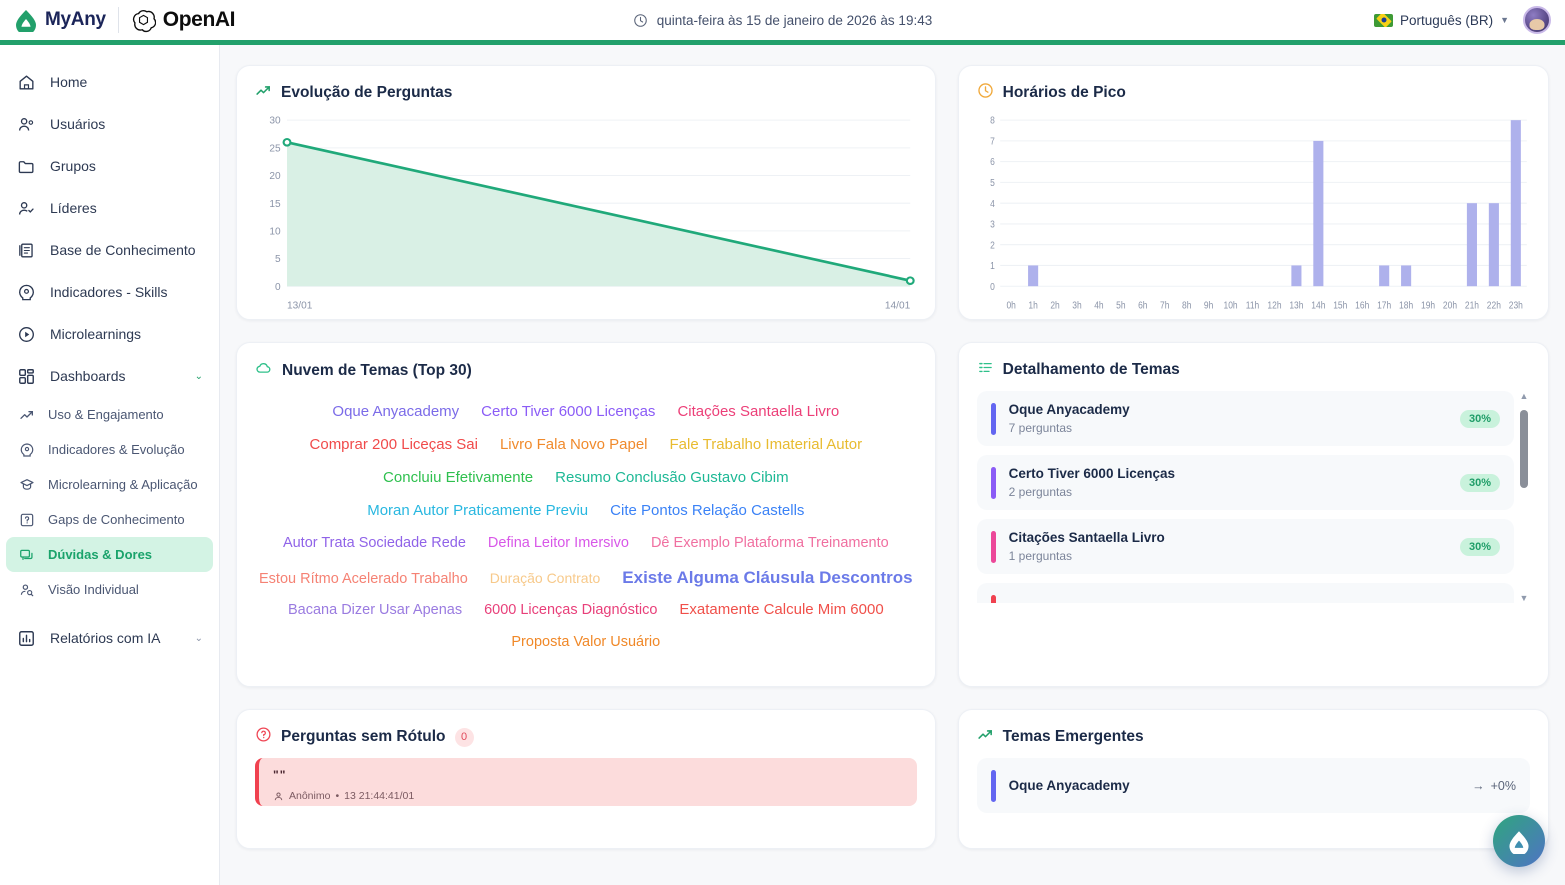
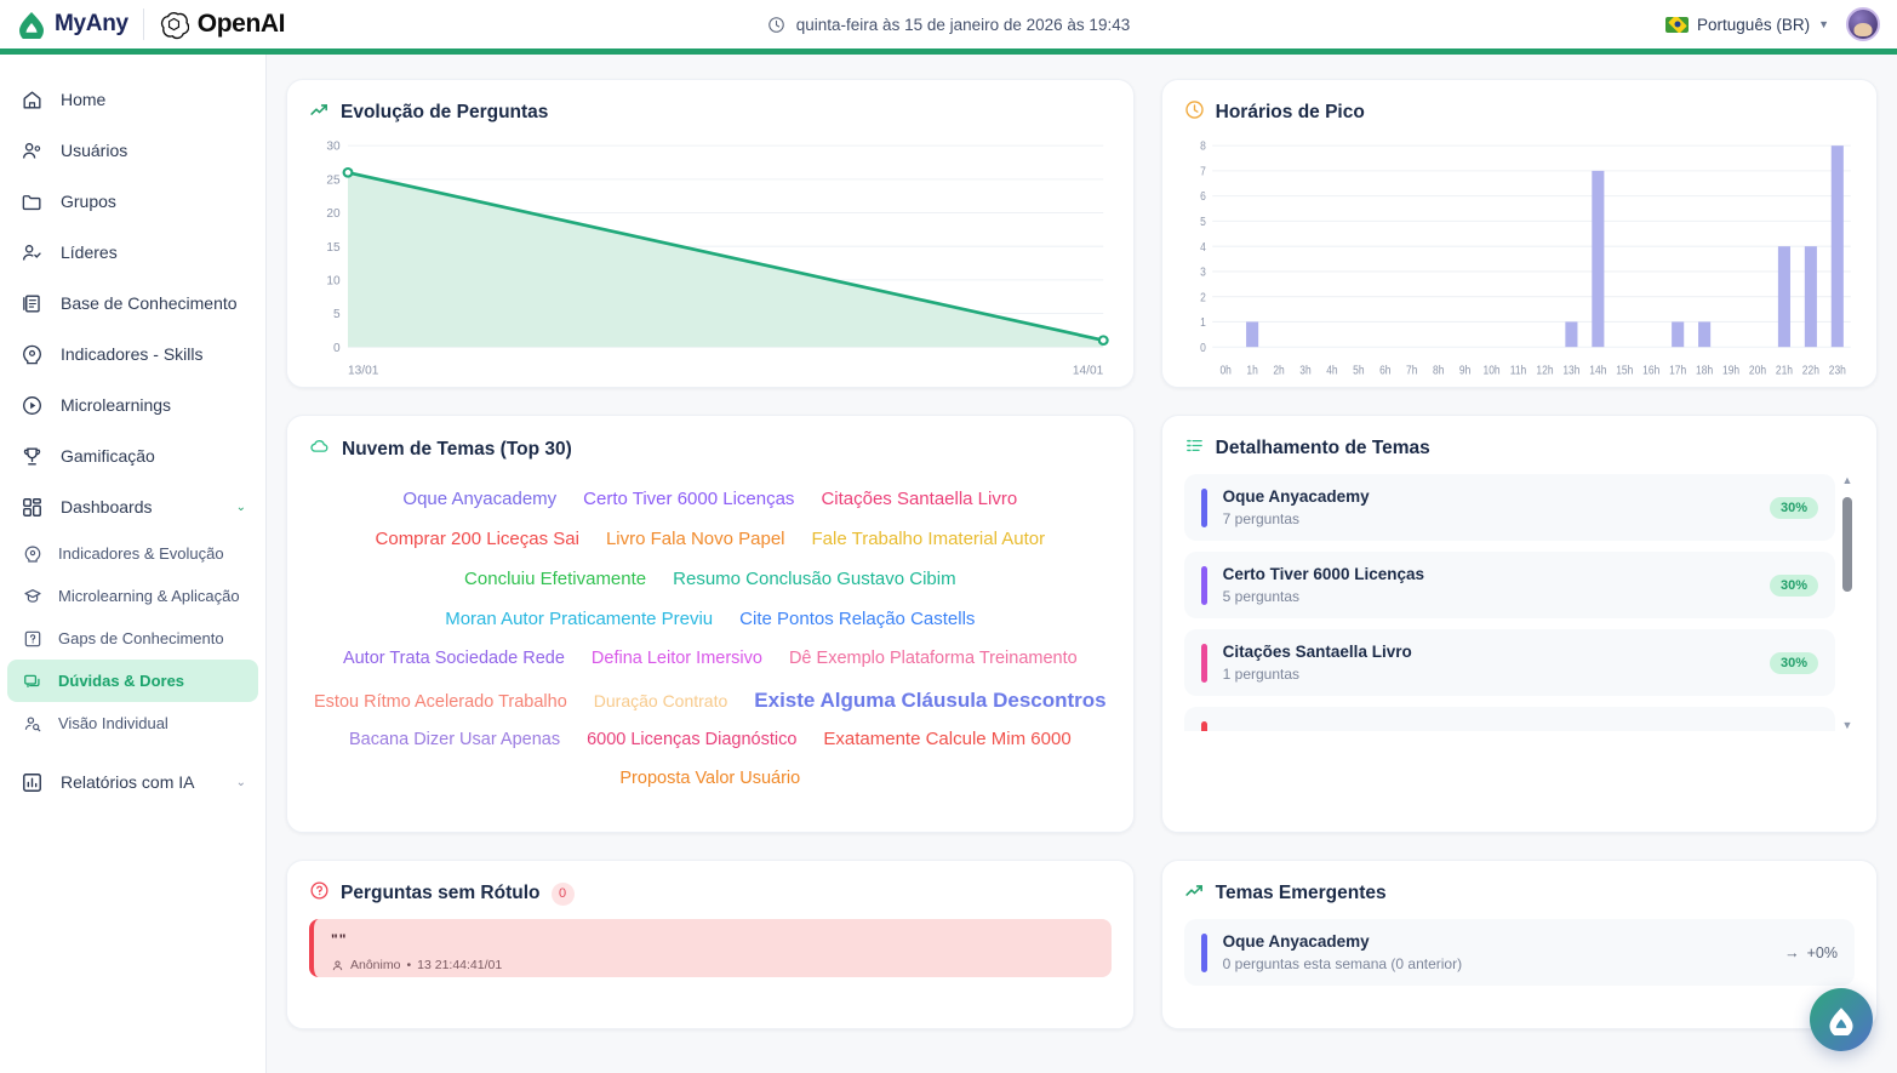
  MyAny
  OpenAI
  quinta-feira às 15 de janeiro de 2026 às 19:43
  Português (BR)
  ▼
  Home
  Usuários
  Grupos
  Líderes
  Base de Conhecimento
  Indicadores - Skills
  Microlearnings
+ Gamificação
  Dashboards
  ⌄
- Uso & Engajamento
  Indicadores & Evolução
  Microlearning & Aplicação
  Gaps de Conhecimento
  Dúvidas & Dores
  Visão Individual
  Relatórios com IA
  ⌄
  Evolução de Perguntas
  0
  5
  10
  15
  20
  25
  30
  13/01
  14/01
  Horários de Pico
  0
  1
  2
  3
  4
  5
  6
  7
  8
  0h
  1h
  2h
  3h
  4h
  5h
  6h
  7h
  8h
  9h
  10h
  11h
  12h
  13h
  14h
  15h
  16h
  17h
  18h
  19h
  20h
  21h
  22h
  23h
  Nuvem de Temas (Top 30)
  Oque Anyacademy
  Certo Tiver 6000 Licenças
  Citações Santaella Livro
  Comprar 200 Liceças Sai
  Livro Fala Novo Papel
  Fale Trabalho Imaterial Autor
  Concluiu Efetivamente
  Resumo Conclusão Gustavo Cibim
  Moran Autor Praticamente Previu
  Cite Pontos Relação Castells
  Autor Trata Sociedade Rede
  Defina Leitor Imersivo
  Dê Exemplo Plataforma Treinamento
  Estou Rítmo Acelerado Trabalho
  Duração Contrato
  Existe Alguma Cláusula Descontros
  Bacana Dizer Usar Apenas
  6000 Licenças Diagnóstico
  Exatamente Calcule Mim 6000
  Proposta Valor Usuário
  Detalhamento de Temas
  Oque Anyacademy
  7 perguntas
  30%
  Certo Tiver 6000 Licenças
- 2 perguntas
+ 5 perguntas
  30%
  Citações Santaella Livro
  1 perguntas
  30%
  ▲
  ▼
  Perguntas sem Rótulo
  0
  ""
  Anônimo
  •
  13 21:44:41/01
  Temas Emergentes
  Oque Anyacademy
+ 0 perguntas esta semana (0 anterior)
  →
  +0%
